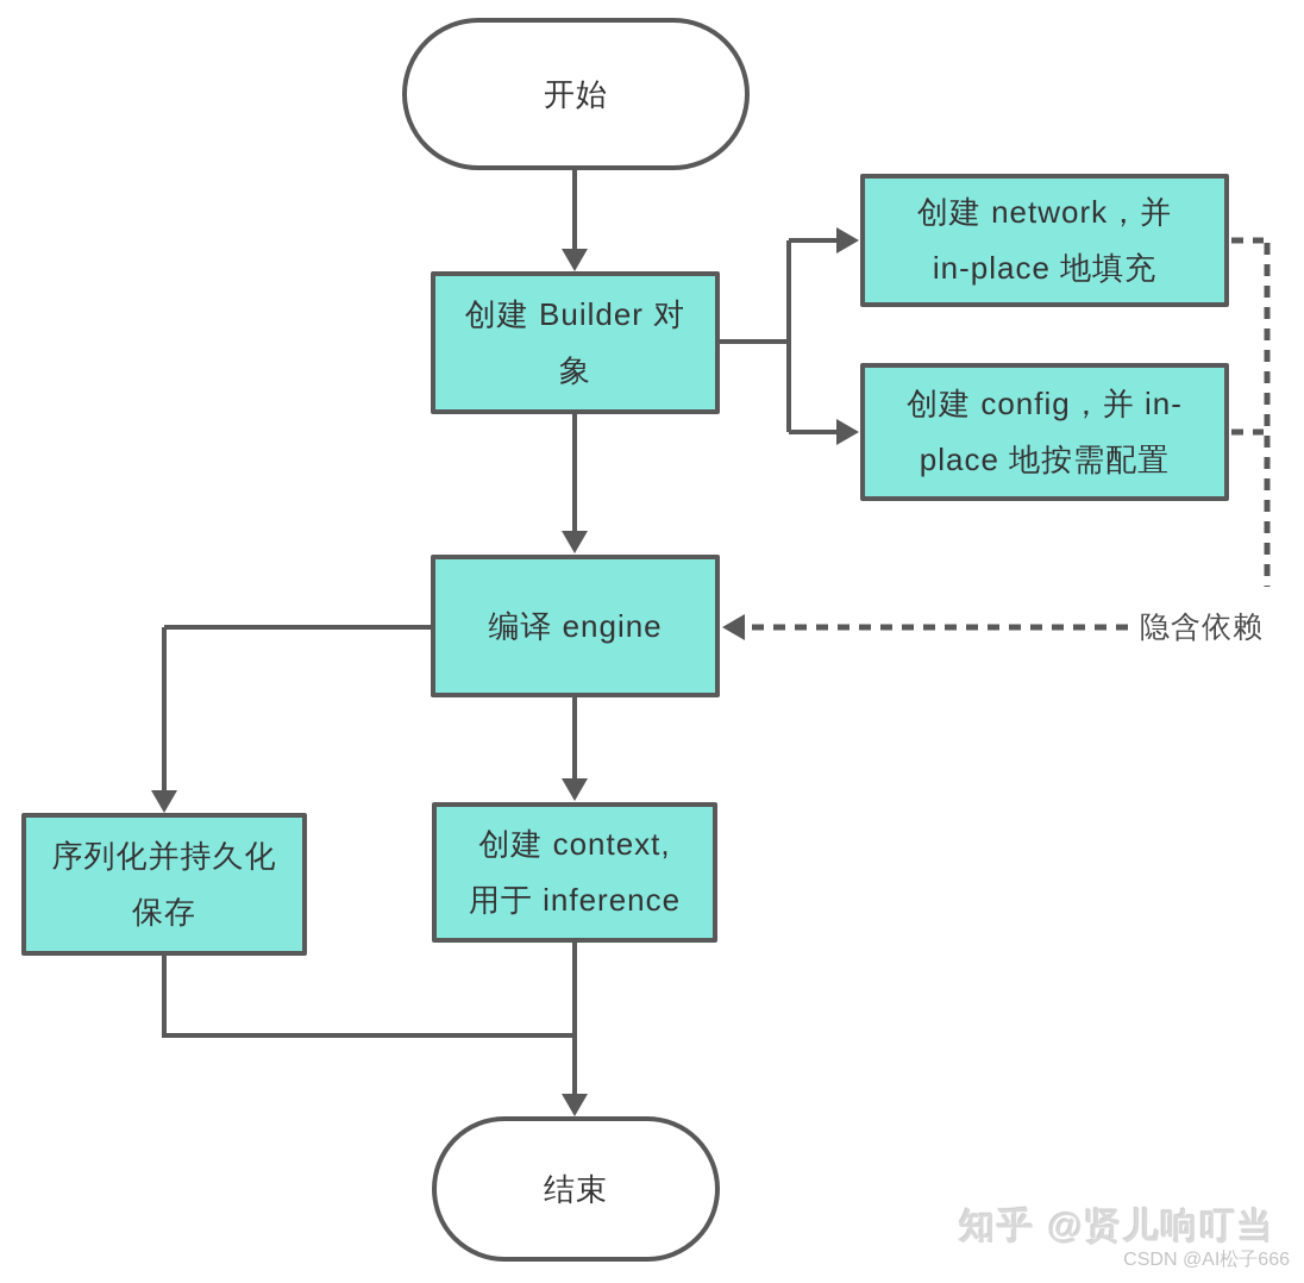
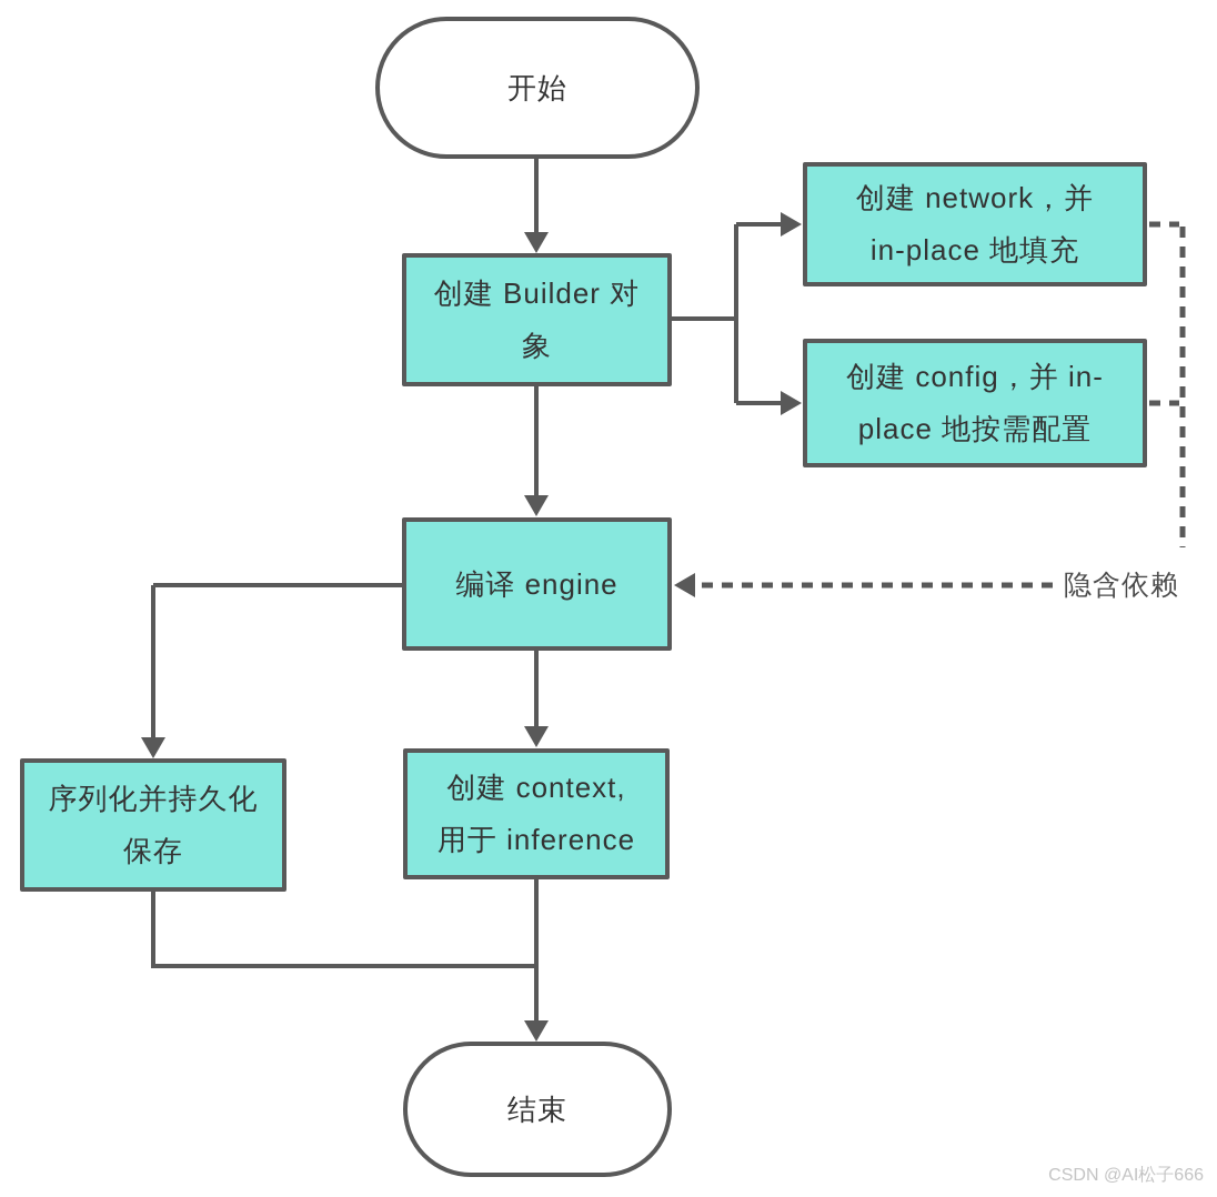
  开始
  创建 Builder 对
  象
  创建 network，并
  in-place 地填充
  创建 config，并 in-
  place 地按需配置
  编译 engine
  序列化并持久化
  保存
  创建 context,
  用于 inference
  结束
  隐含依赖
- 知乎 @贤儿响叮当
  CSDN @AI松子666
